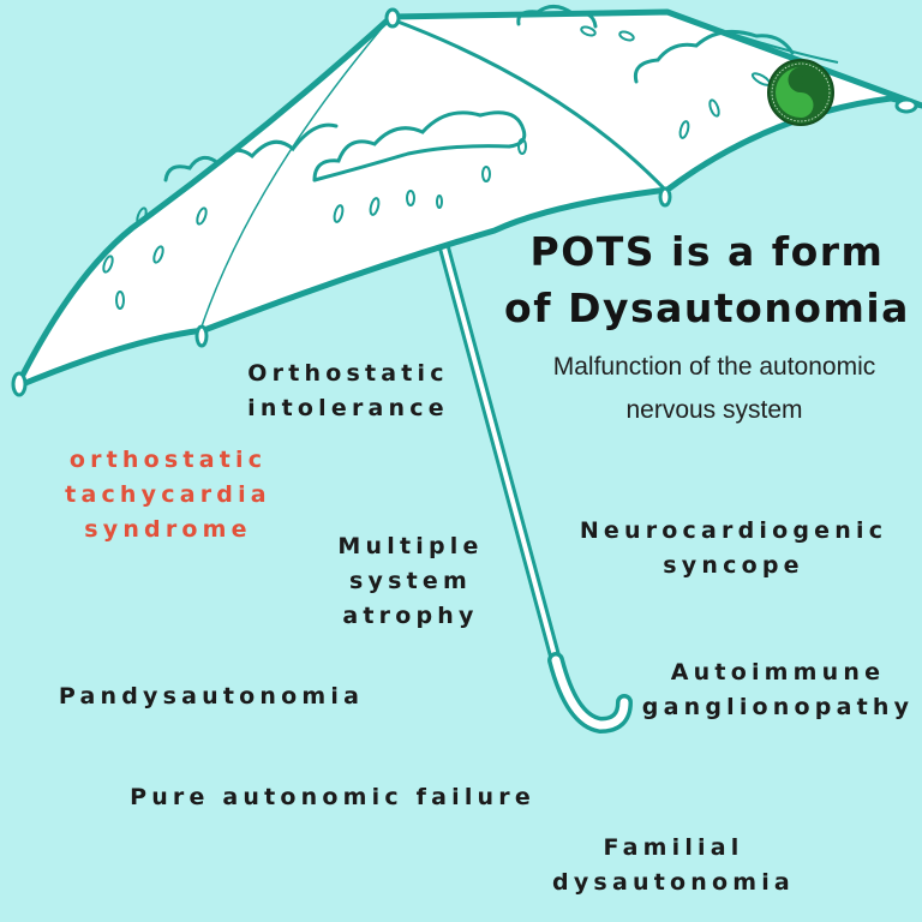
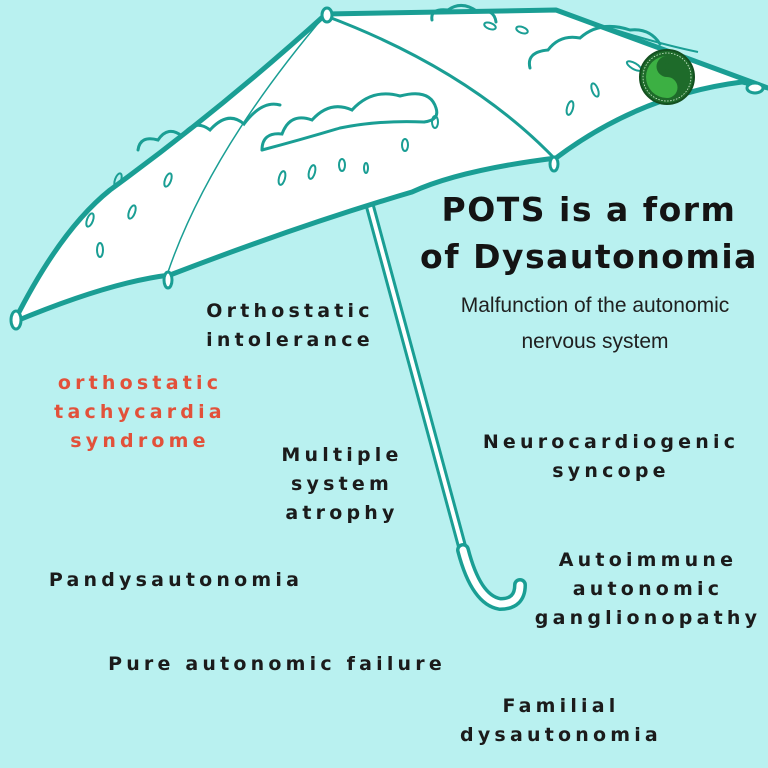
  POTS is a form
  of Dysautonomia
  Malfunction of the autonomic
  nervous system
  Orthostatic
  intolerance
  orthostatic
  tachycardia
  syndrome
  Multiple
  system
  atrophy
  Neurocardiogenic
  syncope
  Autoimmune
+ autonomic
  ganglionopathy
  Pandysautonomia
  Pure autonomic failure
  Familial
  dysautonomia
